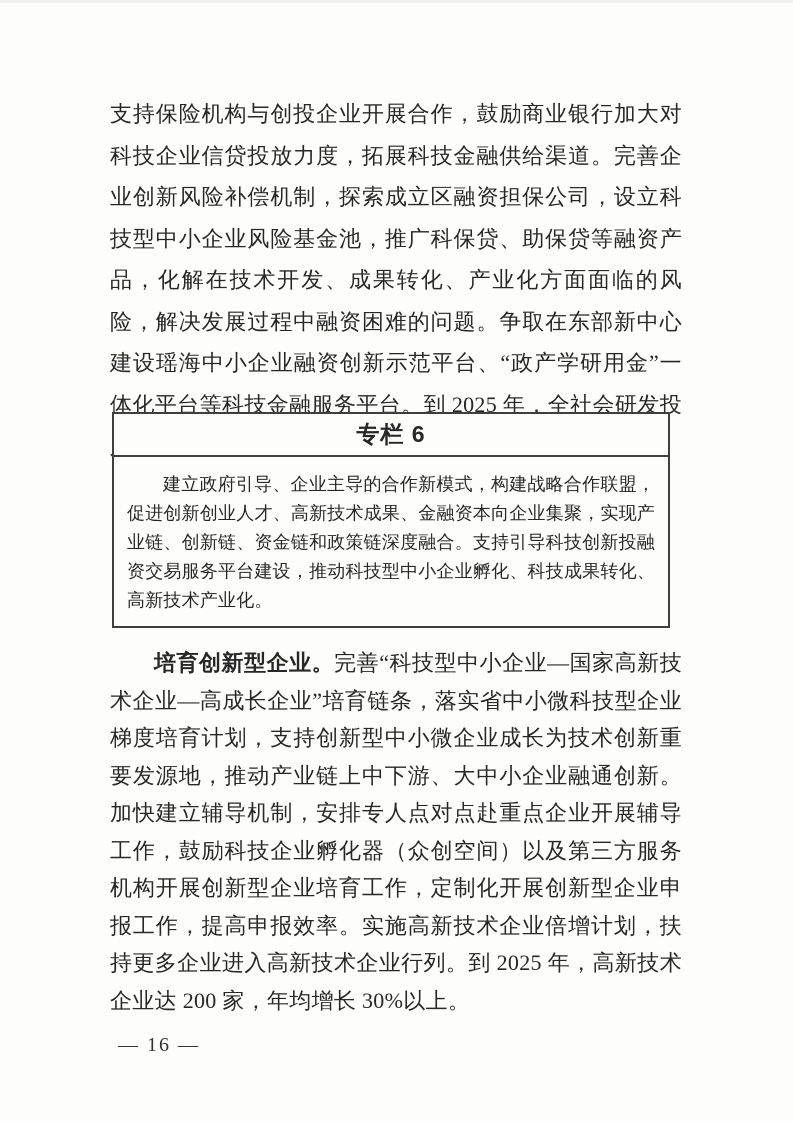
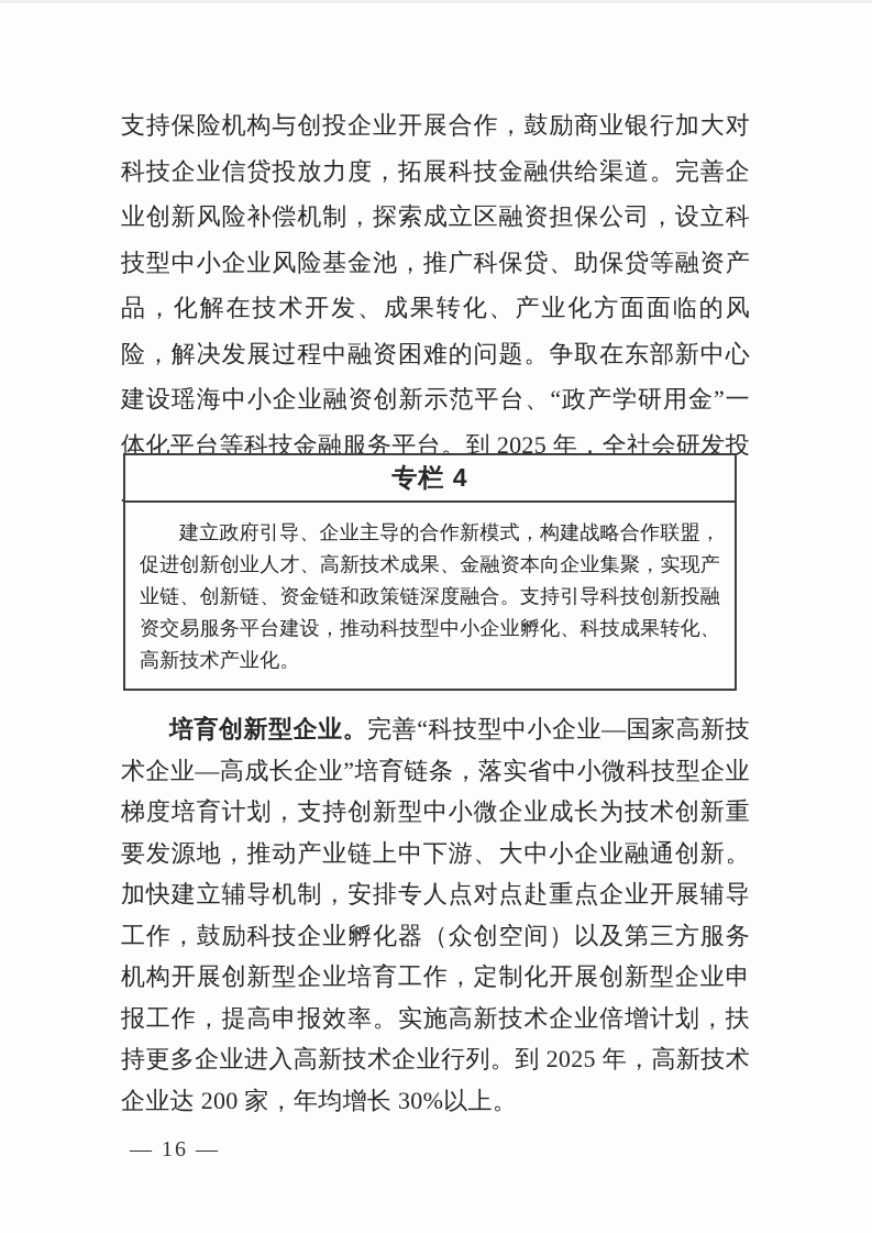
  支持保险机构与创投企业开展合作，鼓励商业银行加大对科技企业信贷投放力度，拓展科技金融供给渠道。完善企业创新风险补偿机制，探索成立区融资担保公司，设立科技型中小企业风险基金池，推广科保贷、助保贷等融资产品，化解在技术开发、成果转化、产业化方面面临的风险，解决发展过程中融资困难的问题。争取在东部新中心建设瑶海中小企业融资创新示范平台、“政产学研用金”一体化平台等科技金融服务平台。到 2025 年，全社会研发投
- 专栏 6
+ 专栏 4
  建立政府引导、企业主导的合作新模式，构建战略合作联盟，促进创新创业人才、高新技术成果、金融资本向企业集聚，实现产业链、创新链、资金链和政策链深度融合。支持引导科技创新投融资交易服务平台建设，推动科技型中小企业孵化、科技成果转化、高新技术产业化。
  培育创新型企业。完善“科技型中小企业—国家高新技术企业—高成长企业”培育链条，落实省中小微科技型企业梯度培育计划，支持创新型中小微企业成长为技术创新重要发源地，推动产业链上中下游、大中小企业融通创新。加快建立辅导机制，安排专人点对点赴重点企业开展辅导工作，鼓励科技企业孵化器（众创空间）以及第三方服务机构开展创新型企业培育工作，定制化开展创新型企业申报工作，提高申报效率。实施高新技术企业倍增计划，扶持更多企业进入高新技术企业行列。到 2025 年，高新技术企业达 200 家，年均增长 30%以上。
  — 16 —
